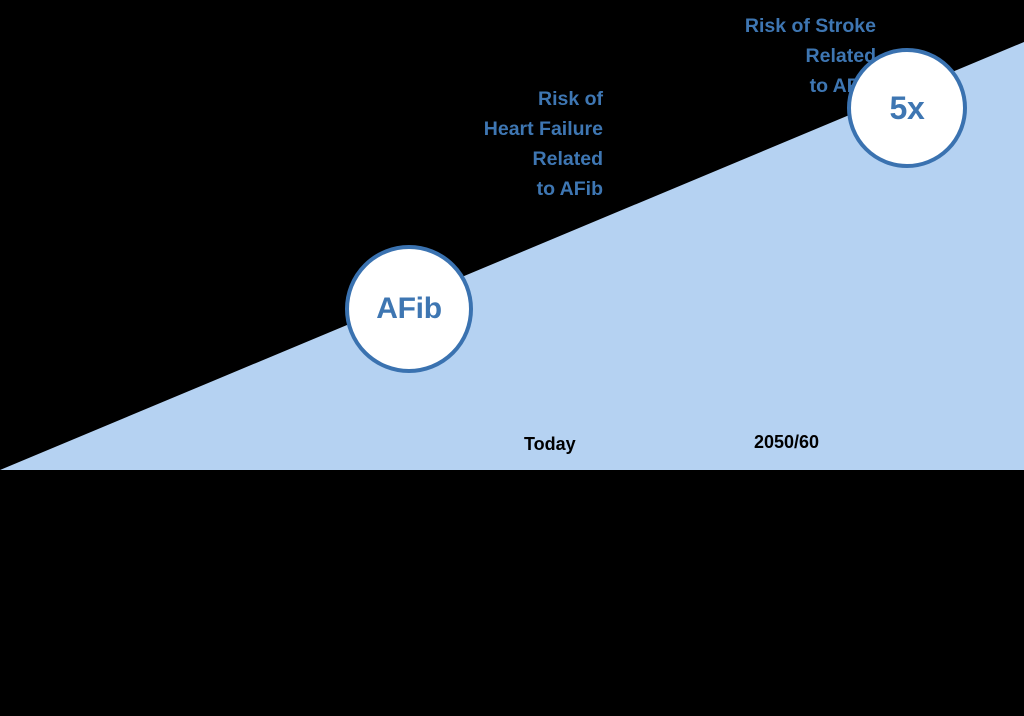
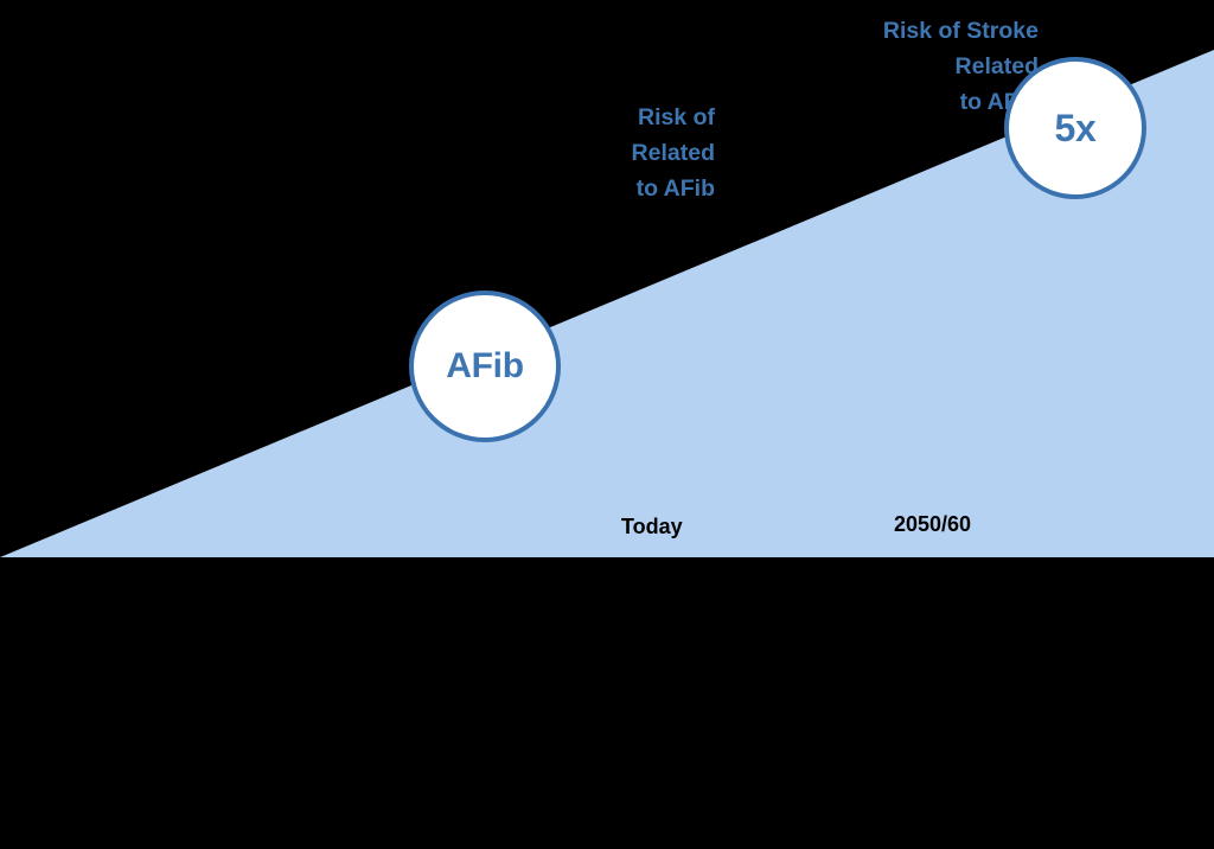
  AFib
  5x
  Risk of
- Heart Failure
  Related
  to AFib
  Risk of Stroke
  Related
  Today
  2050/60
